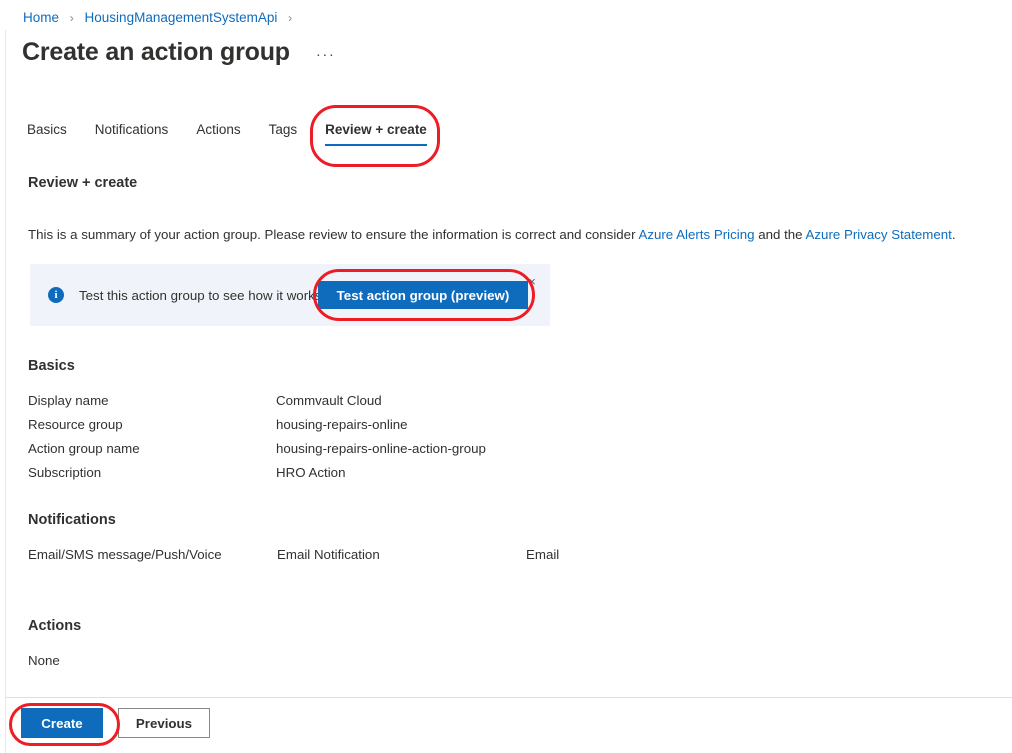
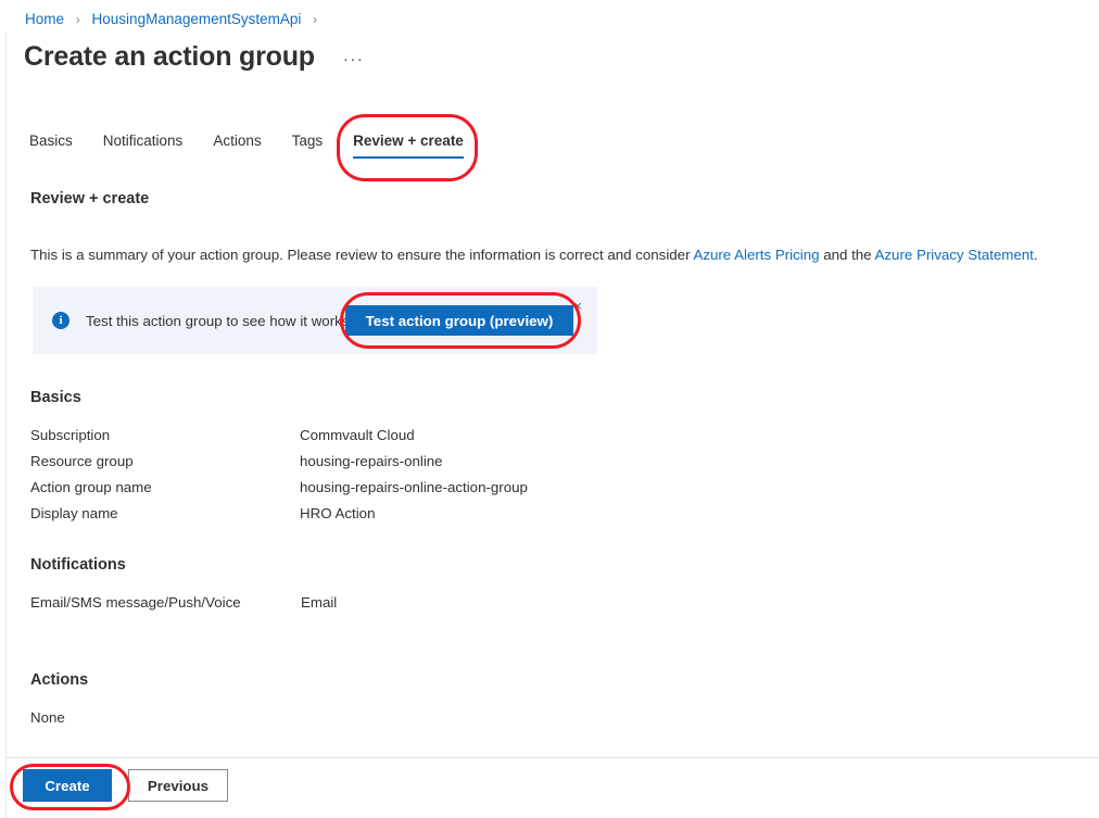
  Home › HousingManagementSystemApi ›
  Create an action group
  ···
  Basics
  Notifications
  Actions
  Tags
  Review + create
  Review + create
  This is a summary of your action group. Please review to ensure the information is correct and consider Azure Alerts Pricing and the Azure Privacy Statement.
  i
  Test this action group to see how it work
  ×
  Test action group (preview)
  Basics
- Display name
+ Subscription
  Commvault Cloud
  Resource group
  housing-repairs-online
  Action group name
  housing-repairs-online-action-group
- Subscription
+ Display name
  HRO Action
  Notifications
  Email/SMS message/Push/Voice
- Email Notification
  Email
  Actions
  None
  Create
  Previous
